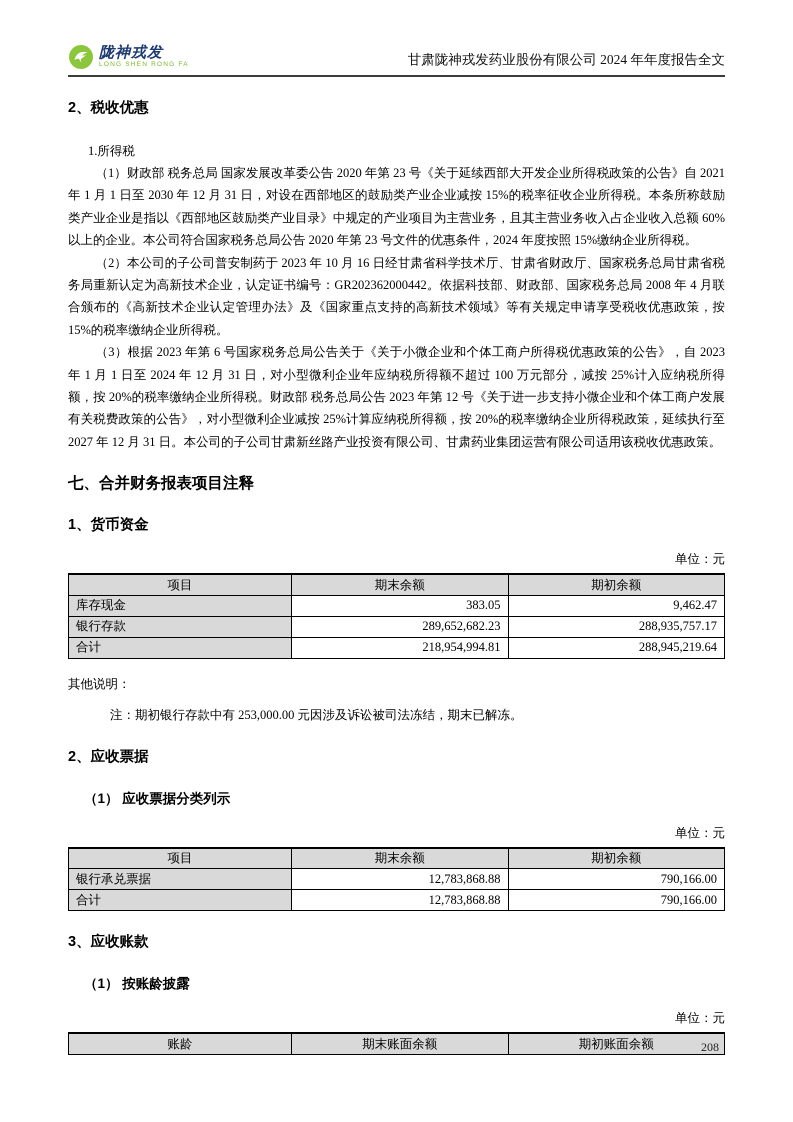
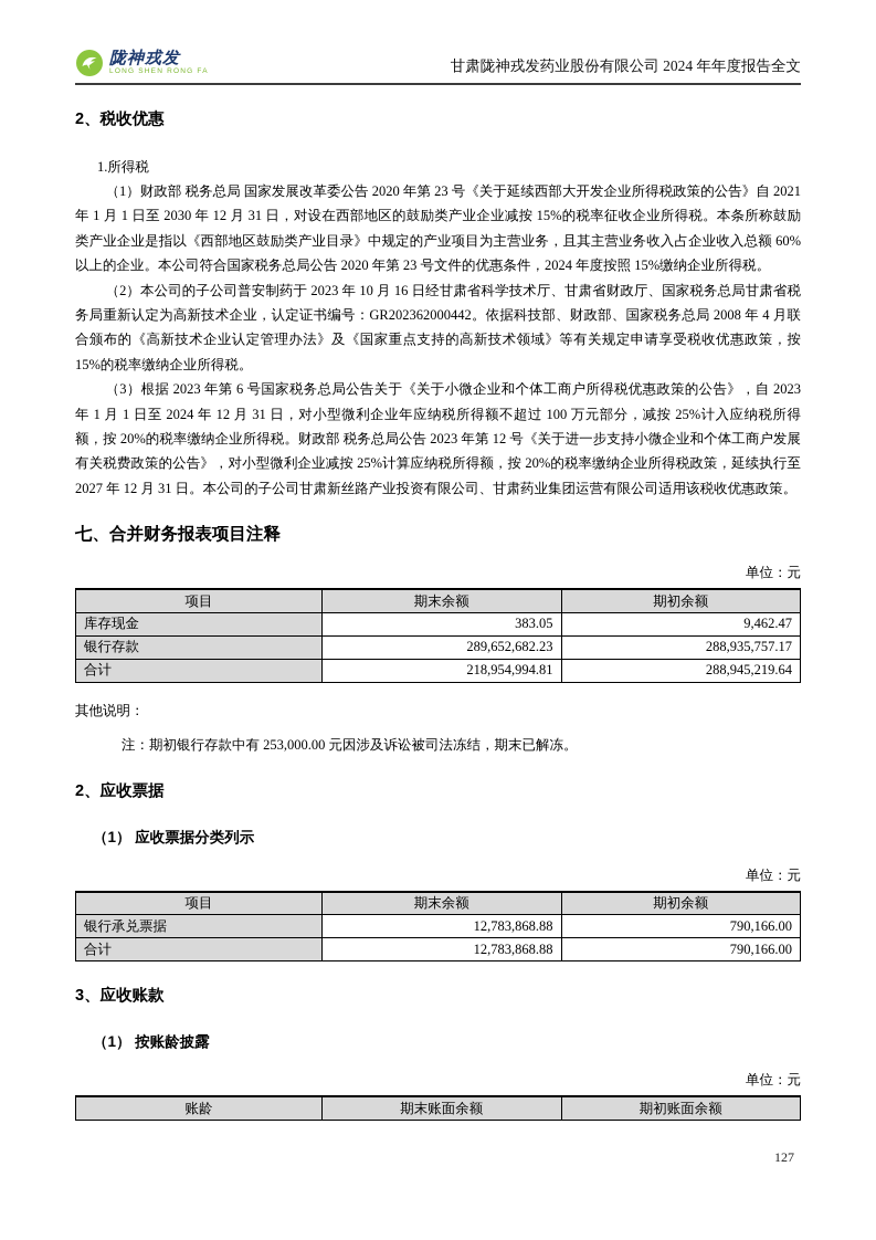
  陇神戎发
  甘肃陇神戎发药业股份有限公司 2024 年年度报告全文
  2、税收优惠
  1.所得税
  （1）财政部 税务总局 国家发展改革委公告 2020 年第 23 号《关于延续西部大开发企业所得税政策的公告》自 2021 年 1 月 1 日至 2030 年 12 月 31 日，对设在西部地区的鼓励类产业企业减按 15%的税率征收企业所得税。本条所称鼓励类产业企业是指以《西部地区鼓励类产业目录》中规定的产业项目为主营业务，且其主营业务收入占企业收入总额 60%以上的企业。本公司符合国家税务总局公告 2020 年第 23 号文件的优惠条件，2024 年度按照 15%缴纳企业所得税。
  （2）本公司的子公司普安制药于 2023 年 10 月 16 日经甘肃省科学技术厅、甘肃省财政厅、国家税务总局甘肃省税务局重新认定为高新技术企业，认定证书编号：GR202362000442。依据科技部、财政部、国家税务总局 2008 年 4 月联合颁布的《高新技术企业认定管理办法》及《国家重点支持的高新技术领域》等有关规定申请享受税收优惠政策，按 15%的税率缴纳企业所得税。
  （3）根据 2023 年第 6 号国家税务总局公告关于《关于小微企业和个体工商户所得税优惠政策的公告》，自 2023 年 1 月 1 日至 2024 年 12 月 31 日，对小型微利企业年应纳税所得额不超过 100 万元部分，减按 25%计入应纳税所得额，按 20%的税率缴纳企业所得税。财政部 税务总局公告 2023 年第 12 号《关于进一步支持小微企业和个体工商户发展有关税费政策的公告》，对小型微利企业减按 25%计算应纳税所得额，按 20%的税率缴纳企业所得税政策，延续执行至 2027 年 12 月 31 日。本公司的子公司甘肃新丝路产业投资有限公司、甘肃药业集团运营有限公司适用该税收优惠政策。
  七、合并财务报表项目注释
- 1、货币资金
  单位：元
  项目	期末余额	期初余额
  库存现金	383.05	9,462.47
  银行存款	289,652,682.23	288,935,757.17
  合计	218,954,994.81	288,945,219.64
  其他说明：
  注：期初银行存款中有 253,000.00 元因涉及诉讼被司法冻结，期末已解冻。
  2、应收票据
  （1） 应收票据分类列示
  单位：元
  项目	期末余额	期初余额
  银行承兑票据	12,783,868.88	790,166.00
  合计	12,783,868.88	790,166.00
  3、应收账款
  （1） 按账龄披露
  单位：元
  账龄	期末账面余额	期初账面余额
- 208
+ 127
